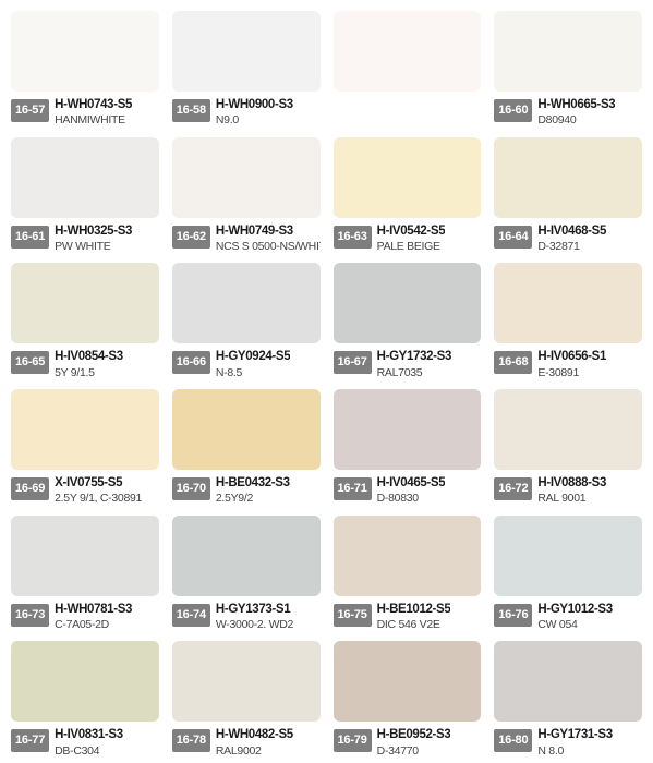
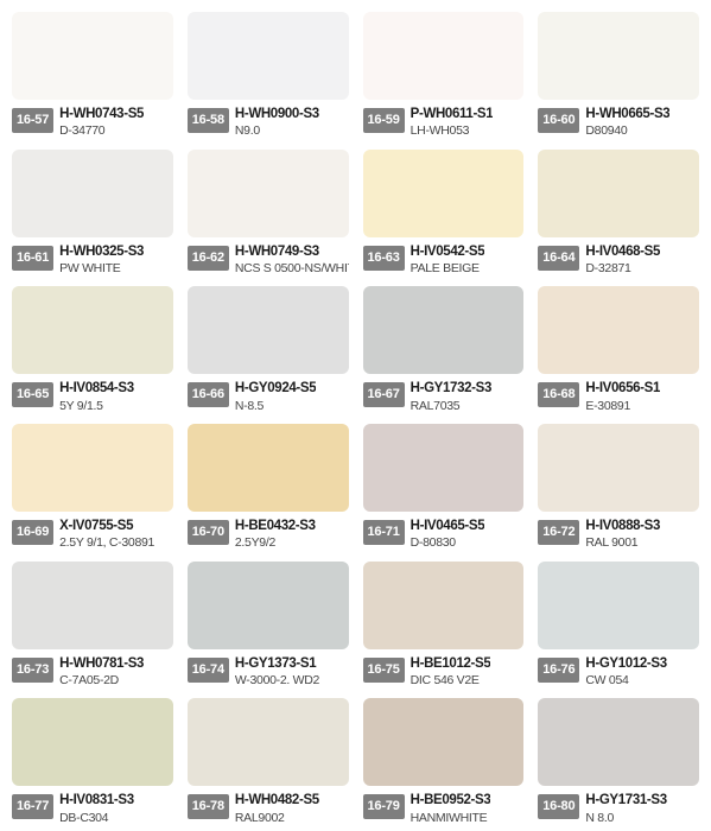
  16-57
  H-WH0743-S5
- HANMIWHITE
+ D-34770
  16-58
  H-WH0900-S3
  N9.0
+ 16-59
+ P-WH0611-S1
+ LH-WH053
  16-60
  H-WH0665-S3
  D80940
  16-61
  H-WH0325-S3
  PW WHITE
  16-62
  H-WH0749-S3
  NCS S 0500-NS/WHI
  16-63
  H-IV0542-S5
  PALE BEIGE
  16-64
  H-IV0468-S5
  D-32871
  16-65
  H-IV0854-S3
  5Y 9/1.5
  16-66
  H-GY0924-S5
  N-8.5
  16-67
  H-GY1732-S3
  RAL7035
  16-68
  H-IV0656-S1
  E-30891
  16-69
  X-IV0755-S5
  2.5Y 9/1, C-30891
  16-70
  H-BE0432-S3
  2.5Y9/2
  16-71
  H-IV0465-S5
  D-80830
  16-72
  H-IV0888-S3
  RAL 9001
  16-73
  H-WH0781-S3
  C-7A05-2D
  16-74
  H-GY1373-S1
  W-3000-2. WD2
  16-75
  H-BE1012-S5
  DIC 546 V2E
  16-76
  H-GY1012-S3
  CW 054
  16-77
  H-IV0831-S3
  DB-C304
  16-78
  H-WH0482-S5
  RAL9002
  16-79
  H-BE0952-S3
- D-34770
+ HANMIWHITE
  16-80
  H-GY1731-S3
  N 8.0
